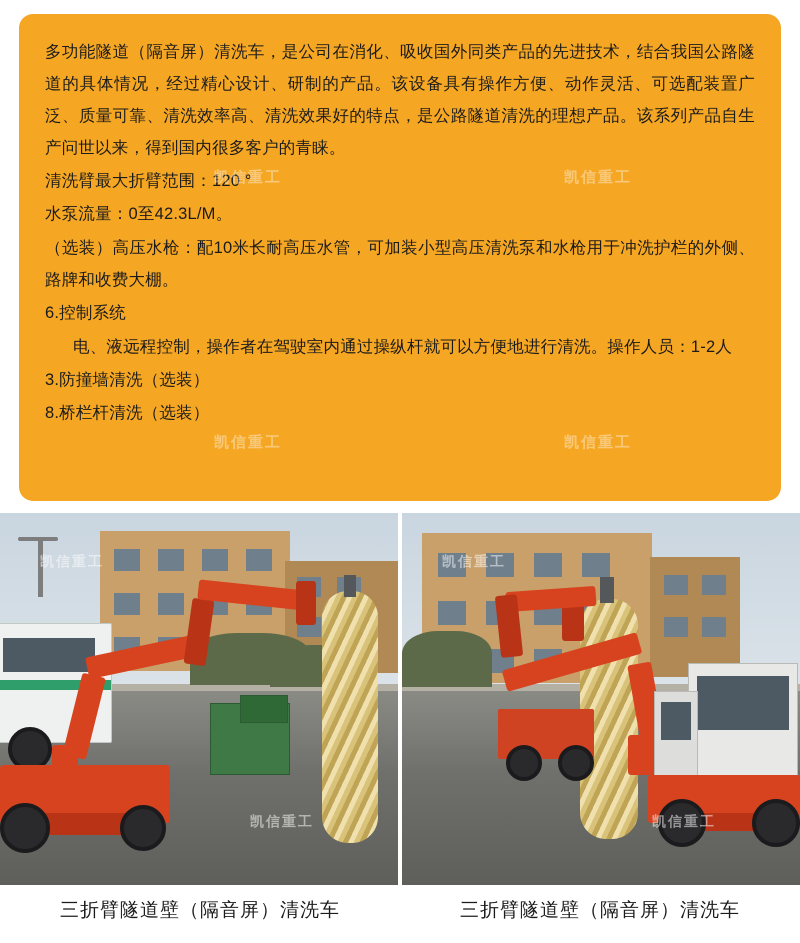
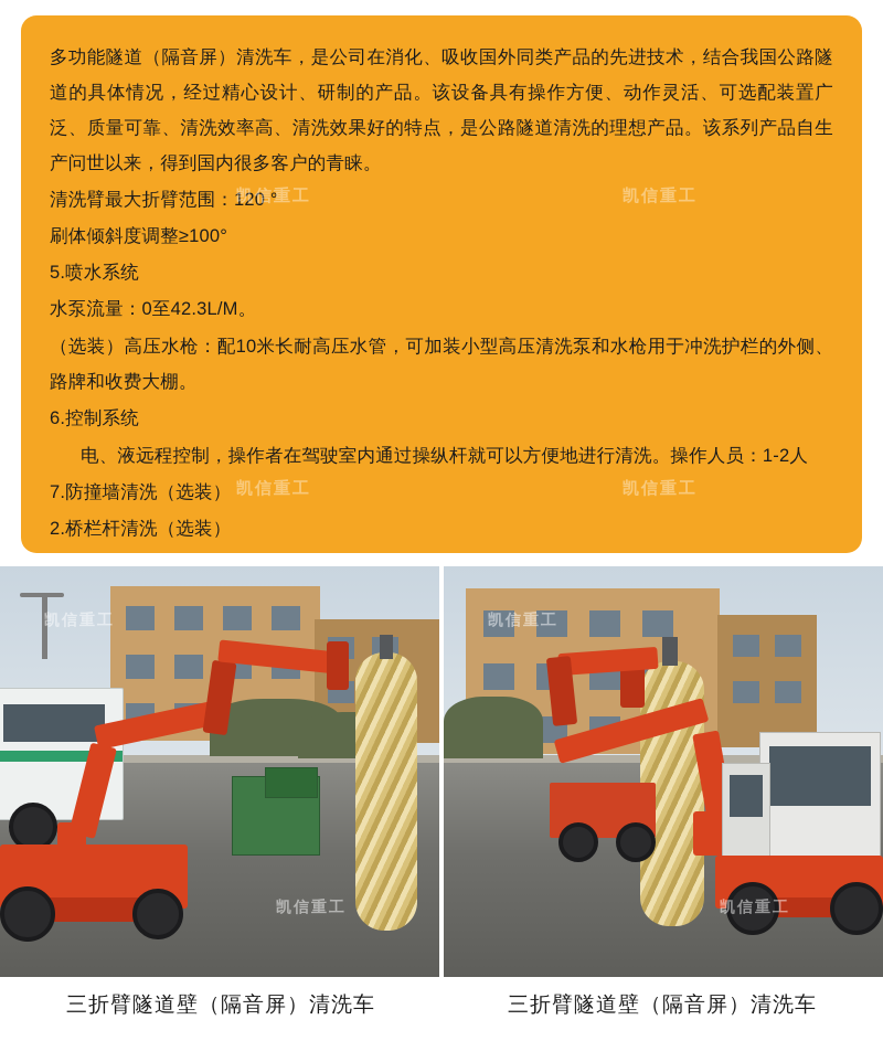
  多功能隧道（隔音屏）清洗车，是公司在消化、吸收国外同类产品的先进技术，结合我国公路隧道的具体情况，经过精心设计、研制的产品。该设备具有操作方便、动作灵活、可选配装置广泛、质量可靠、清洗效率高、清洗效果好的特点，是公路隧道清洗的理想产品。该系列产品自生产问世以来，得到国内很多客户的青睐。
  清洗臂最大折臂范围：120 °
+ 刷体倾斜度调整≥100°
+ 5.喷水系统
  水泵流量：0至42.3L/M。
  （选装）高压水枪：配10米长耐高压水管，可加装小型高压清洗泵和水枪用于冲洗护栏的外侧、路牌和收费大棚。
  6.控制系统
  电、液远程控制，操作者在驾驶室内通过操纵杆就可以方便地进行清洗。操作人员：1-2人
- 3.防撞墙清洗（选装）
+ 7.防撞墙清洗（选装）
- 8.桥栏杆清洗（选装）
+ 2.桥栏杆清洗（选装）
  凯信重工
  凯信重工
  凯信重工
  凯信重工
  凯信重工
  凯信重工
  凯信重工
  凯信重工
  三折臂隧道壁（隔音屏）清洗车
  三折臂隧道壁（隔音屏）清洗车
